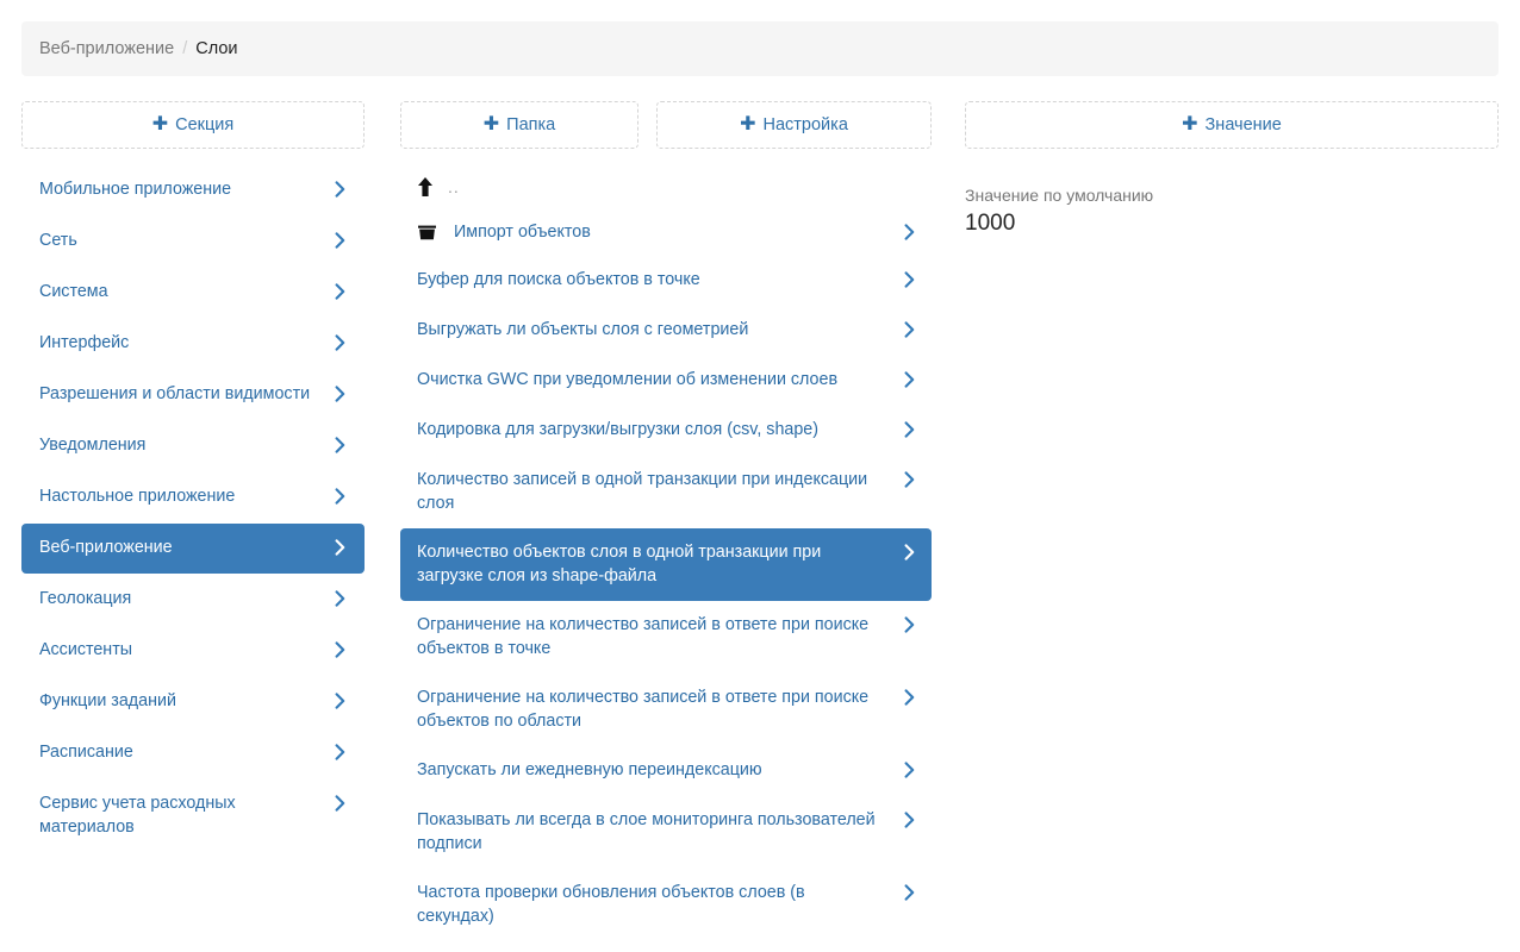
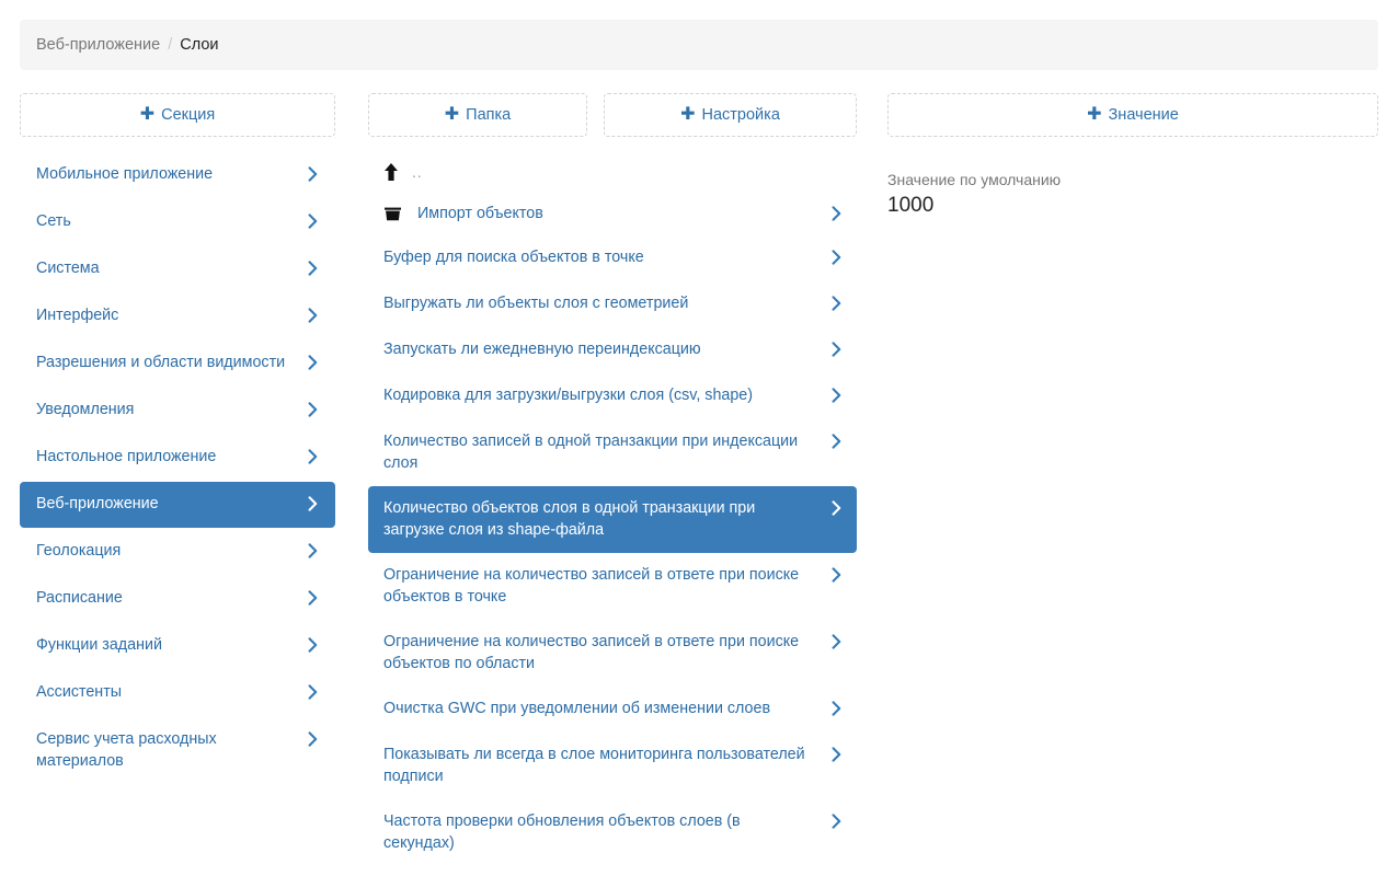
  Веб-приложение
  /
  Слои
  ✚
  Секция
  ✚
  Папка
  ✚
  Настройка
  ✚
  Значение
  Мобильное приложение
  Сеть
  Система
  Интерфейс
  Разрешения и области видимости
  Уведомления
  Настольное приложение
  Веб-приложение
  Геолокация
- Ассистенты
+ Расписание
  Функции заданий
- Расписание
+ Ассистенты
  Сервис учета расходных материалов
  ..
  Импорт объектов
  Буфер для поиска объектов в точке
  Выгружать ли объекты слоя с геометрией
- Очистка GWC при уведомлении об изменении слоев
+ Запускать ли ежедневную переиндексацию
  Кодировка для загрузки/выгрузки слоя (csv, shape)
  Количество записей в одной транзакции при индексации слоя
  Количество объектов слоя в одной транзакции при загрузке слоя из shape-файла
  Ограничение на количество записей в ответе при поиске объектов в точке
  Ограничение на количество записей в ответе при поиске объектов по области
- Запускать ли ежедневную переиндексацию
+ Очистка GWC при уведомлении об изменении слоев
  Показывать ли всегда в слое мониторинга пользователей подписи
  Частота проверки обновления объектов слоев (в секундах)
  Значение по умолчанию
  1000
